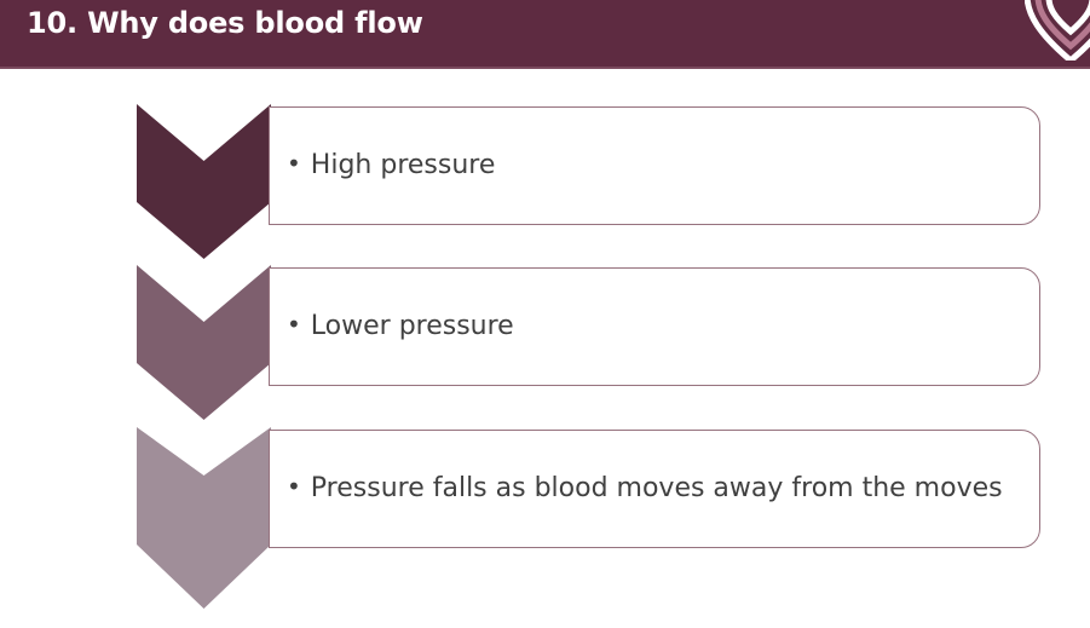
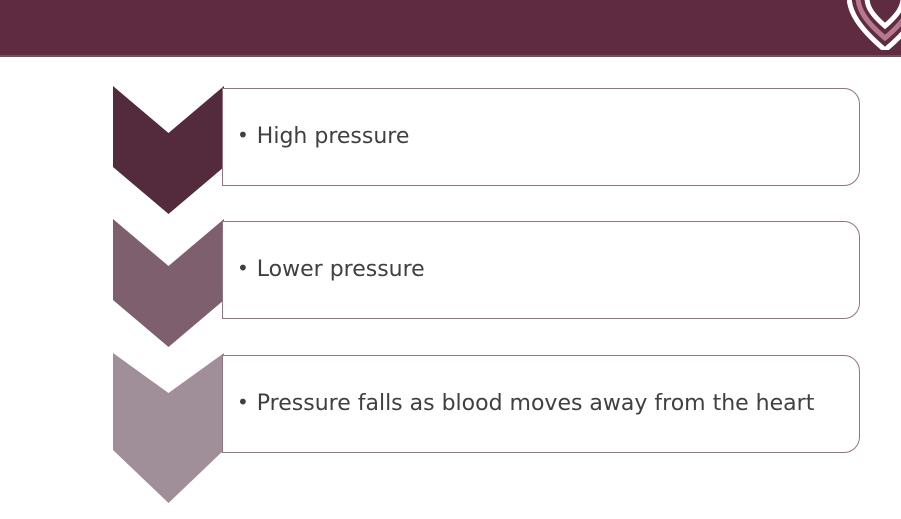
- 10. Why does blood flow
  • High pressure
  • Lower pressure
- • Pressure falls as blood moves away from the moves
+ • Pressure falls as blood moves away from the heart
